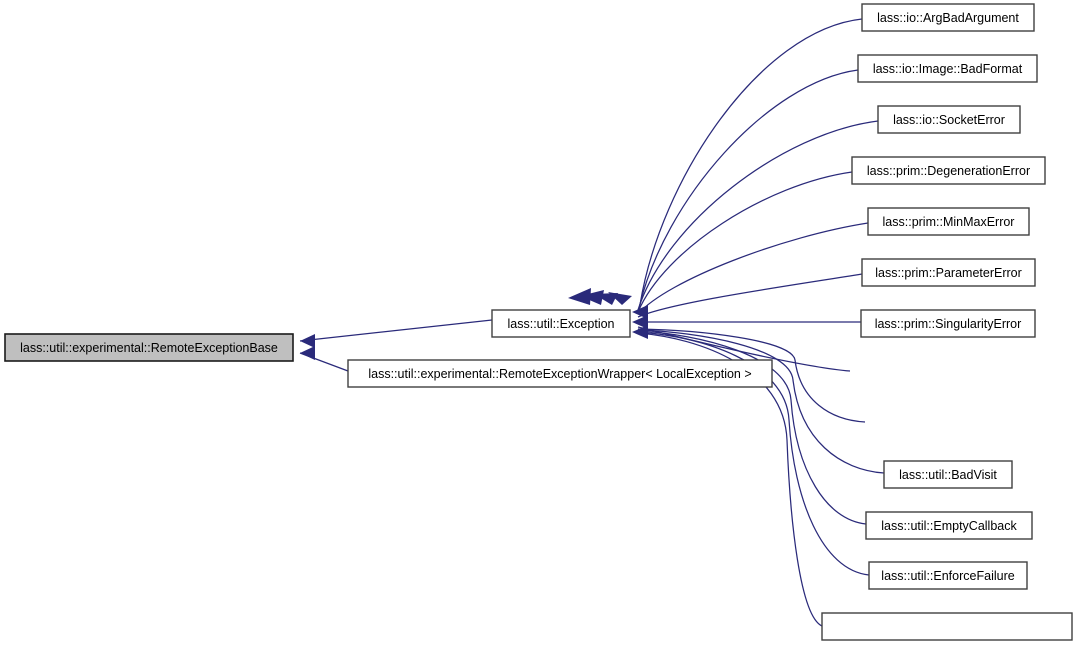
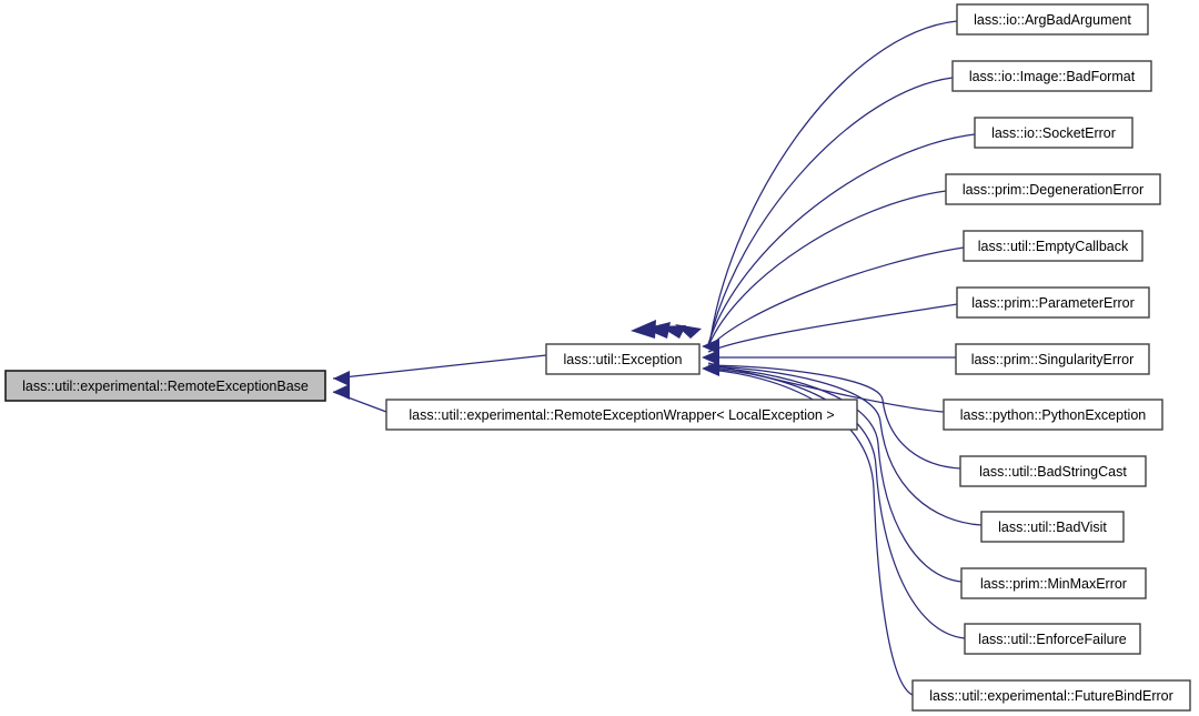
  lass::util::experimental::RemoteExceptionBase
  lass::util::Exception
  lass::util::experimental::RemoteExceptionWrapper< LocalException >
  lass::io::ArgBadArgument
  lass::io::Image::BadFormat
  lass::io::SocketError
  lass::prim::DegenerationError
- lass::prim::MinMaxError
+ lass::util::EmptyCallback
  lass::prim::ParameterError
  lass::prim::SingularityError
+ lass::python::PythonException
+ lass::util::BadStringCast
  lass::util::BadVisit
- lass::util::EmptyCallback
+ lass::prim::MinMaxError
  lass::util::EnforceFailure
+ lass::util::experimental::FutureBindError
